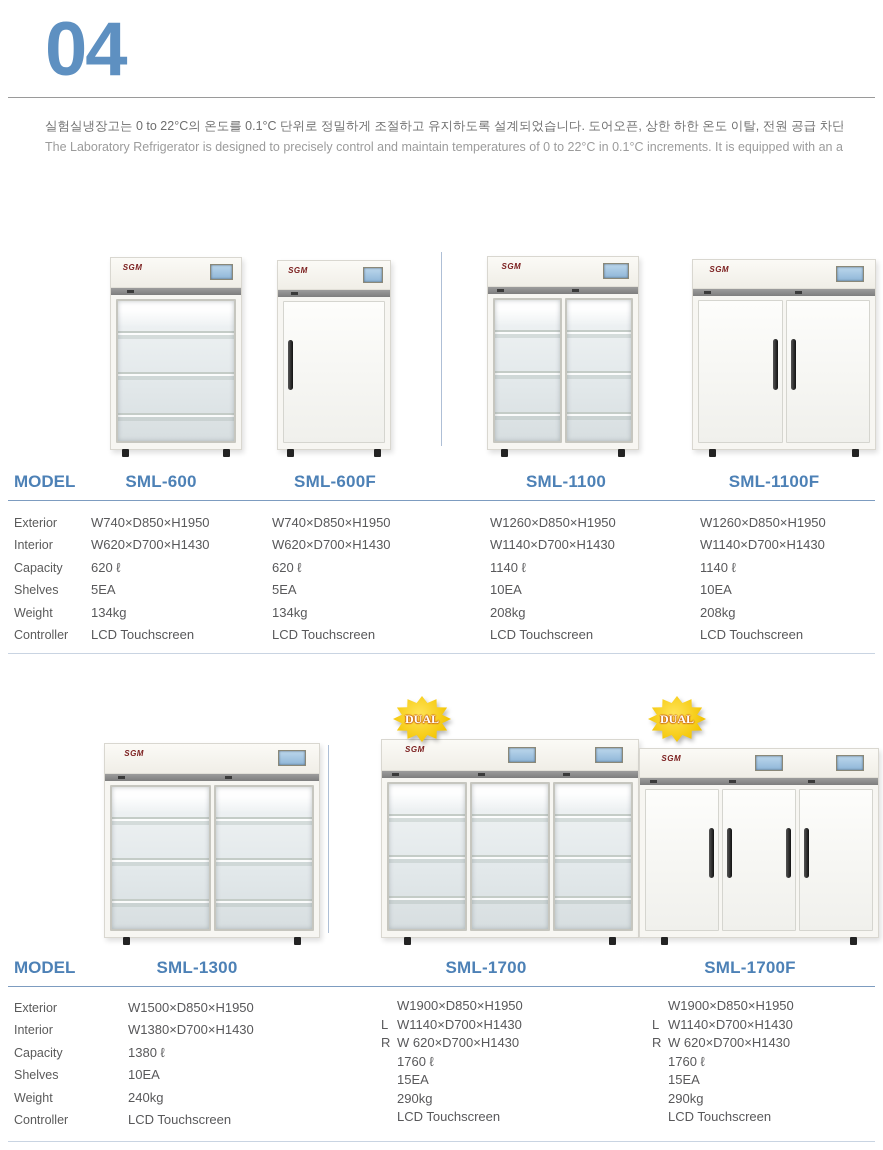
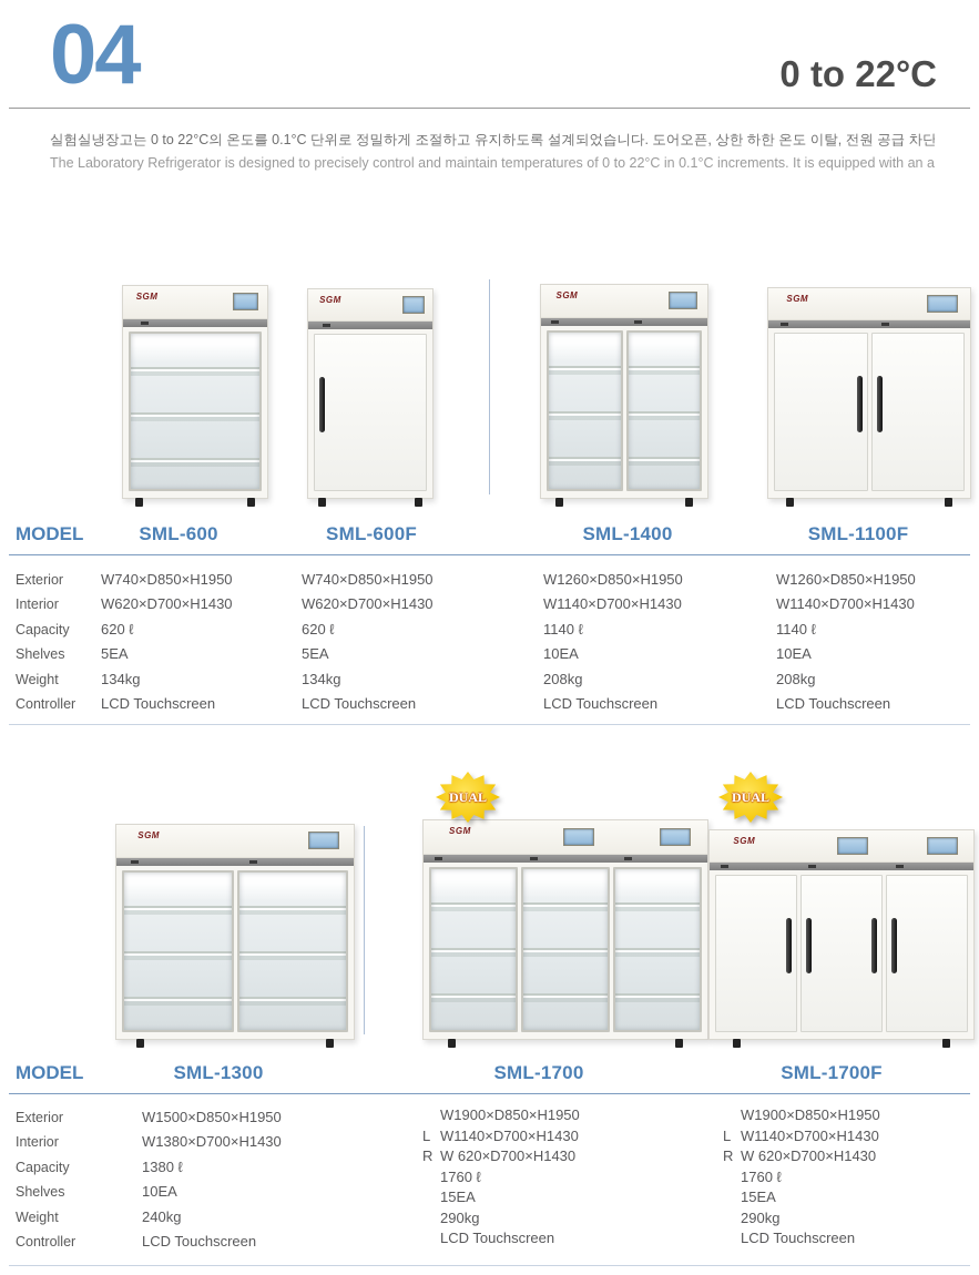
  04
+ 0 to 22°C
  실험실냉장고는 0 to 22°C의 온도를 0.1°C 단위로 정밀하게 조절하고 유지하도록 설계되었습니다. 도어오픈, 상한 하한 온도 이탈, 전원 공급 차단
  The Laboratory Refrigerator is designed to precisely control and maintain temperatures of 0 to 22°C in 0.1°C increments. It is equipped with an a
  SGM
  SGM
  SGM
  SGM
  MODEL
  SML-600
  SML-600F
- SML-1100
+ SML-1400
  SML-1100F
  Exterior
  W740×D850×H1950
  W740×D850×H1950
  W1260×D850×H1950
  W1260×D850×H1950
  Interior
  W620×D700×H1430
  W620×D700×H1430
  W1140×D700×H1430
  W1140×D700×H1430
  Capacity
  620 ℓ
  620 ℓ
  1140 ℓ
  1140 ℓ
  Shelves
  5EA
  5EA
  10EA
  10EA
  Weight
  134kg
  134kg
  208kg
  208kg
  Controller
  LCD Touchscreen
  LCD Touchscreen
  LCD Touchscreen
  LCD Touchscreen
  SGM
  SGM
  DUAL
  SGM
  DUAL
  MODEL
  SML-1300
  SML-1700
  SML-1700F
  Exterior
  Interior
  Capacity
  Shelves
  Weight
  Controller
  W1500×D850×H1950
  W1380×D700×H1430
  1380 ℓ
  10EA
  240kg
  LCD Touchscreen
  W1900×D850×H1950
  L
  W1140×D700×H1430
  R
  W 620×D700×H1430
  1760 ℓ
  15EA
  290kg
  LCD Touchscreen
  W1900×D850×H1950
  L
  W1140×D700×H1430
  R
  W 620×D700×H1430
  1760 ℓ
  15EA
  290kg
  LCD Touchscreen
